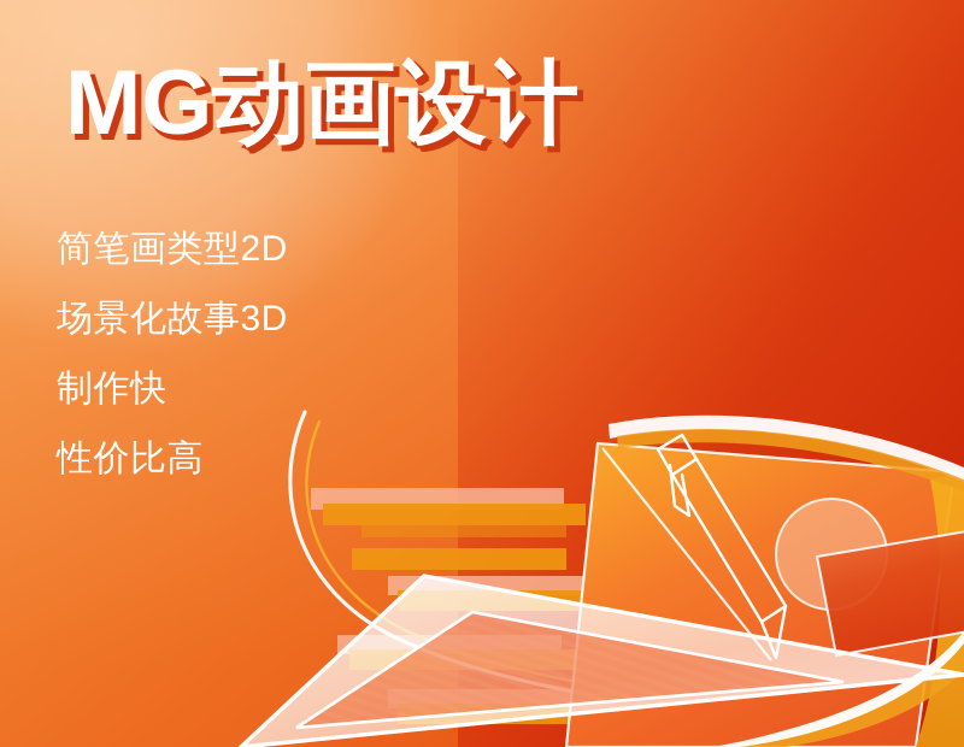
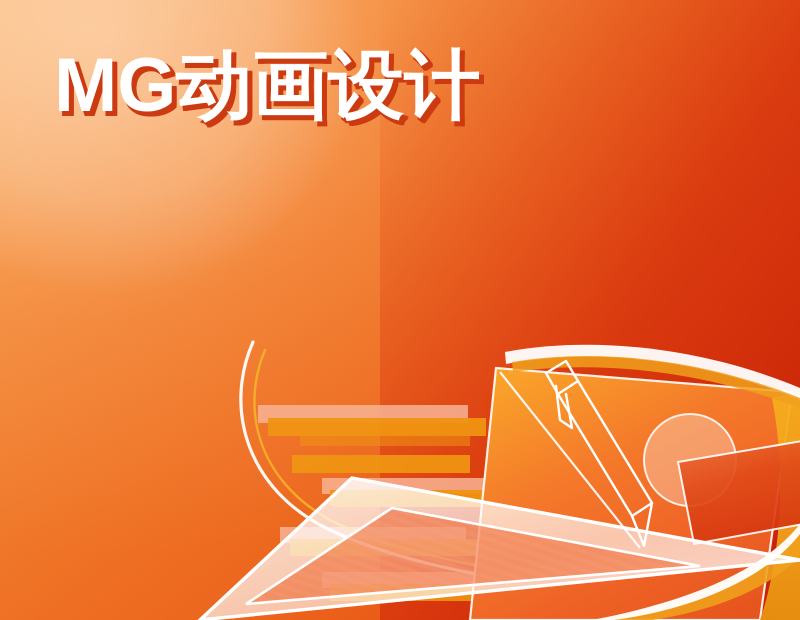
  MG动画设计
- 简笔画类型2D
- 场景化故事3D
- 制作快
- 性价比高
